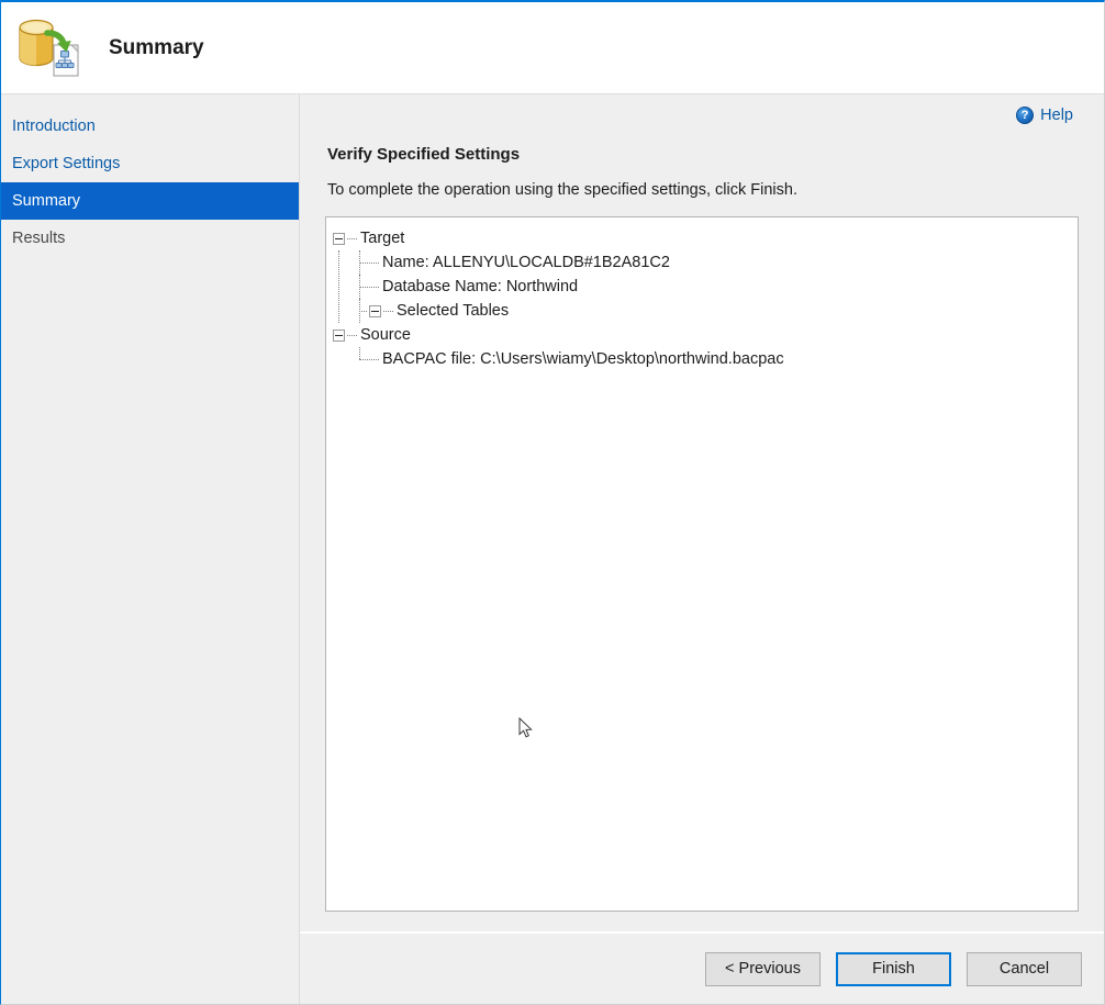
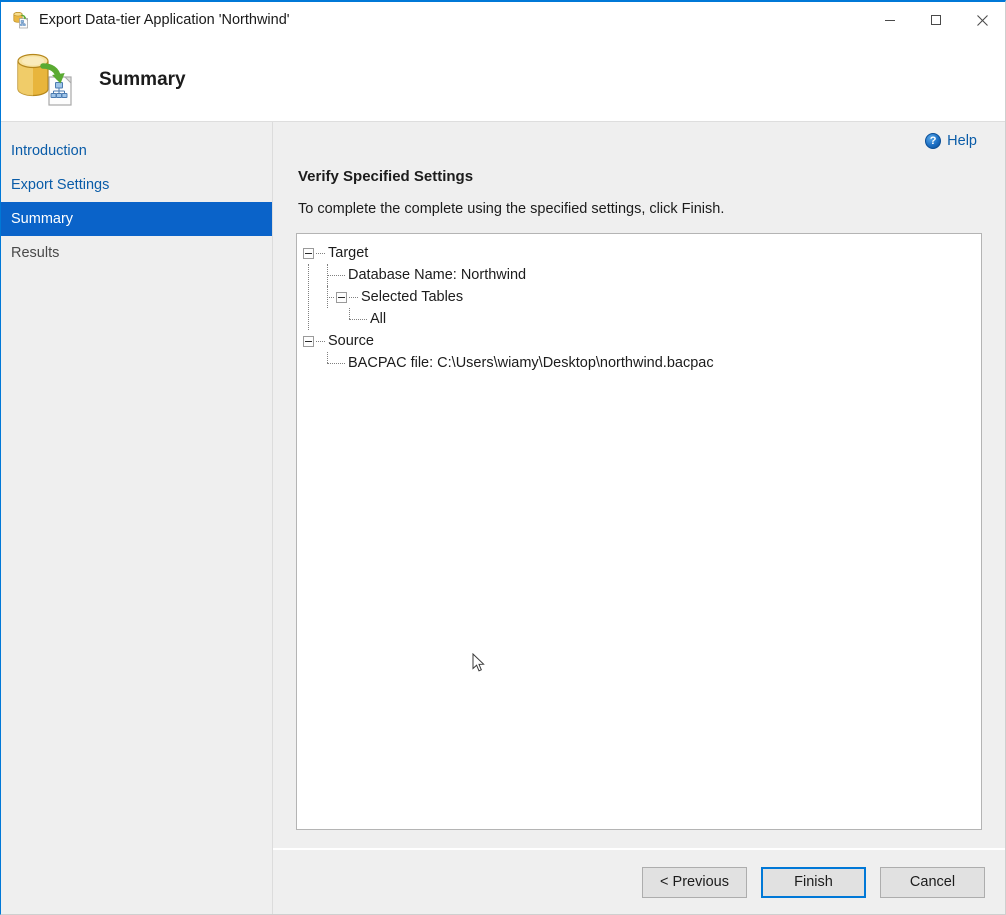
+ Export Data-tier Application 'Northwind'
  Summary
  Introduction
  Export Settings
  Summary
  Results
  ?
  Help
  Verify Specified Settings
- To complete the operation using the specified settings, click Finish.
+ To complete the complete using the specified settings, click Finish.
  Target
- Name: ALLENYU\LOCALDB#1B2A81C2
  Database Name: Northwind
  Selected Tables
+ All
  Source
  BACPAC file: C:\Users\wiamy\Desktop\northwind.bacpac
  < Previous
  Finish
  Cancel
